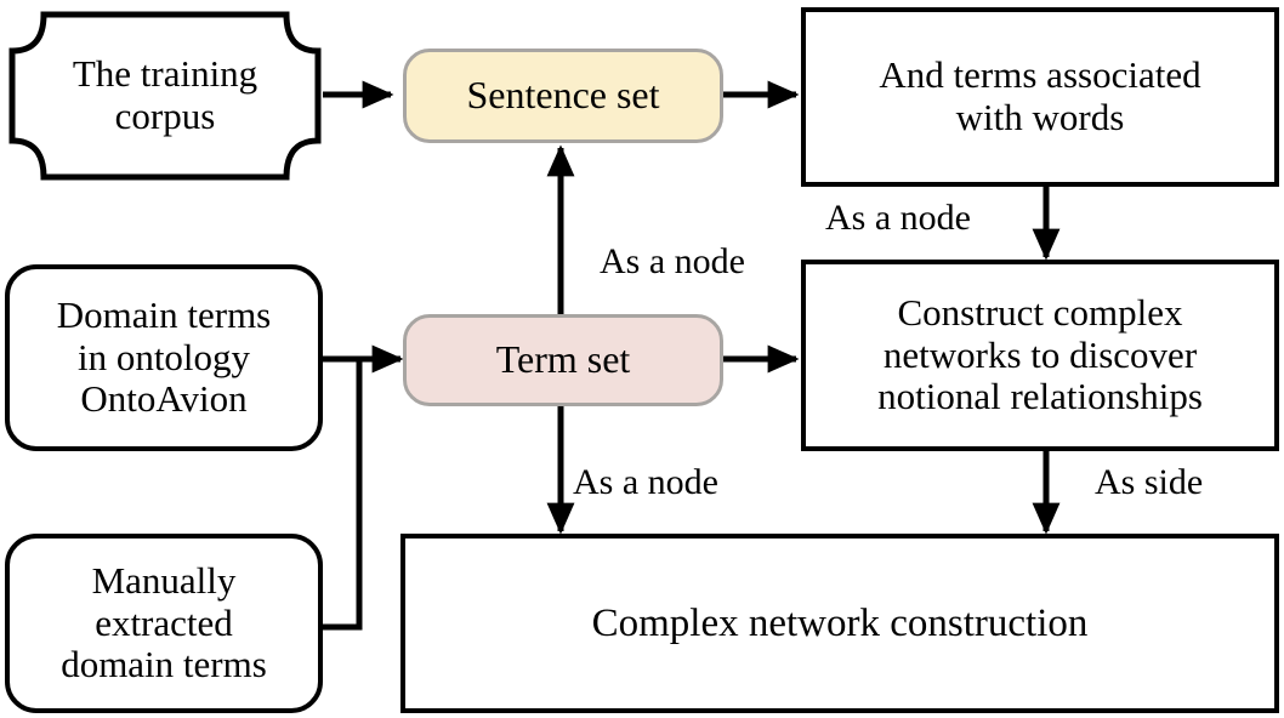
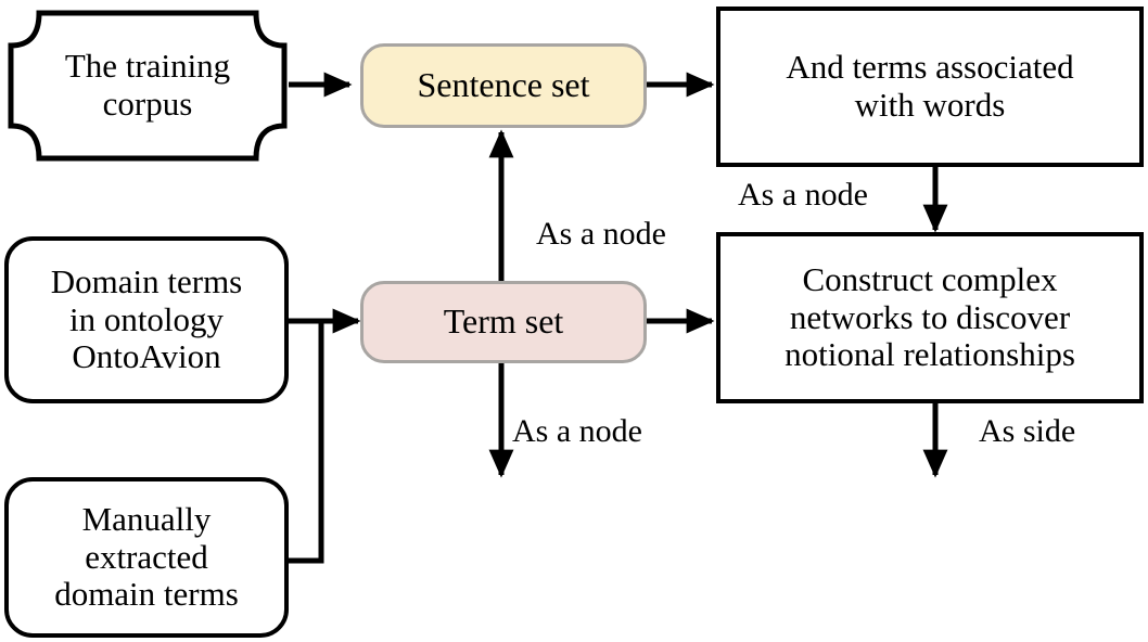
  The training
  corpus
  Sentence set
  And terms associated
  with words
  Domain terms
  in ontology
  OntoAvion
  Term set
  Construct complex
  networks to discover
  notional relationships
  Manually
  extracted
  domain terms
- Complex network construction
  As a node
  As a node
  As a node
  As side
